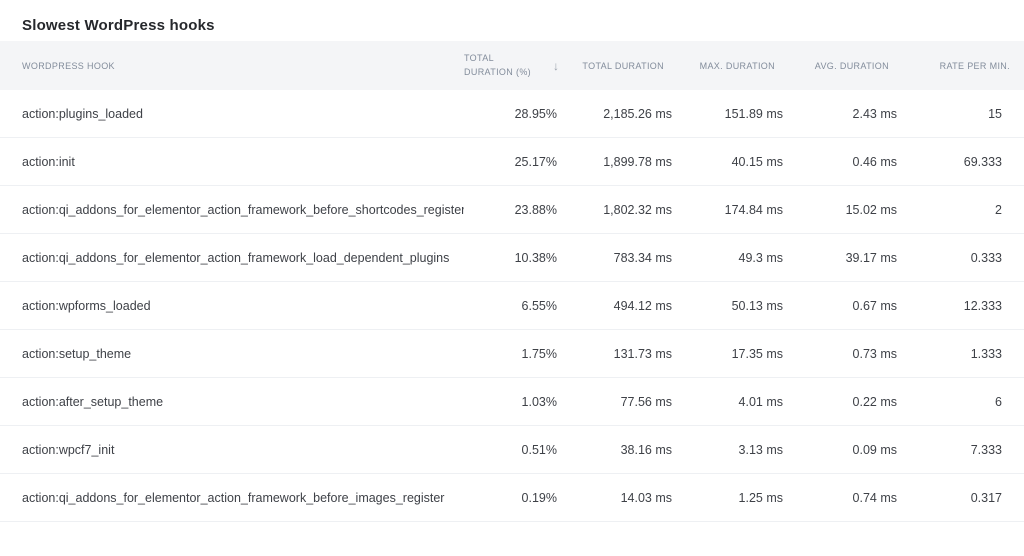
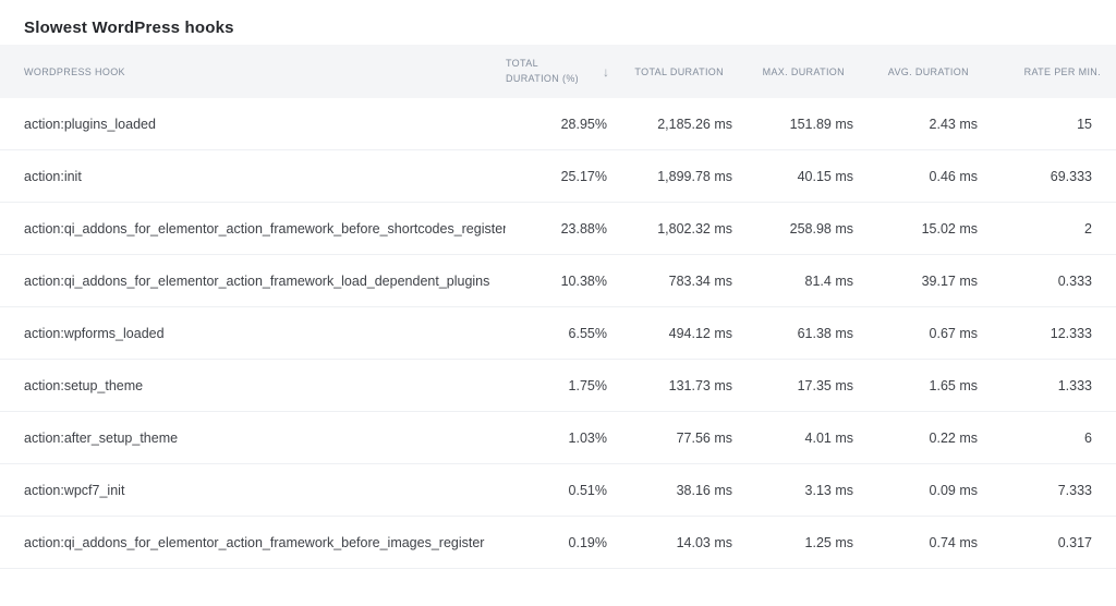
  Slowest WordPress hooks
  WORDPRESS HOOK	TOTAL DURATION (%) ↓	TOTAL DURATION	MAX. DURATION	AVG. DURATION	RATE PER MIN.
  action:plugins_loaded	28.95%	2,185.26 ms	151.89 ms	2.43 ms	15
  action:init	25.17%	1,899.78 ms	40.15 ms	0.46 ms	69.333
- action:qi_addons_for_elementor_action_framework_before_shortcodes_register	23.88%	1,802.32 ms	174.84 ms	15.02 ms	2
+ action:qi_addons_for_elementor_action_framework_before_shortcodes_register	23.88%	1,802.32 ms	258.98 ms	15.02 ms	2
- action:qi_addons_for_elementor_action_framework_load_dependent_plugins	10.38%	783.34 ms	49.3 ms	39.17 ms	0.333
+ action:qi_addons_for_elementor_action_framework_load_dependent_plugins	10.38%	783.34 ms	81.4 ms	39.17 ms	0.333
- action:wpforms_loaded	6.55%	494.12 ms	50.13 ms	0.67 ms	12.333
+ action:wpforms_loaded	6.55%	494.12 ms	61.38 ms	0.67 ms	12.333
- action:setup_theme	1.75%	131.73 ms	17.35 ms	0.73 ms	1.333
+ action:setup_theme	1.75%	131.73 ms	17.35 ms	1.65 ms	1.333
  action:after_setup_theme	1.03%	77.56 ms	4.01 ms	0.22 ms	6
  action:wpcf7_init	0.51%	38.16 ms	3.13 ms	0.09 ms	7.333
  action:qi_addons_for_elementor_action_framework_before_images_register	0.19%	14.03 ms	1.25 ms	0.74 ms	0.317
